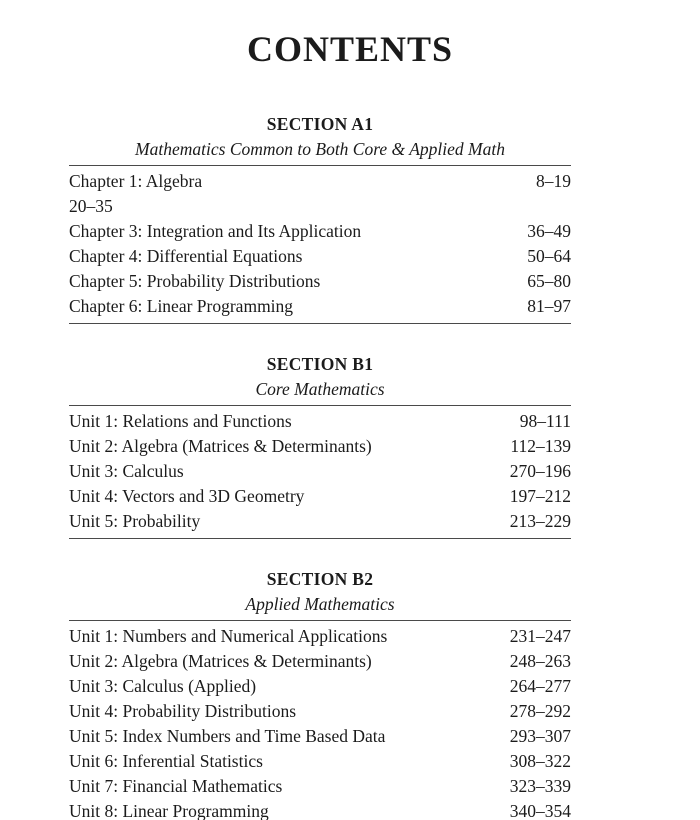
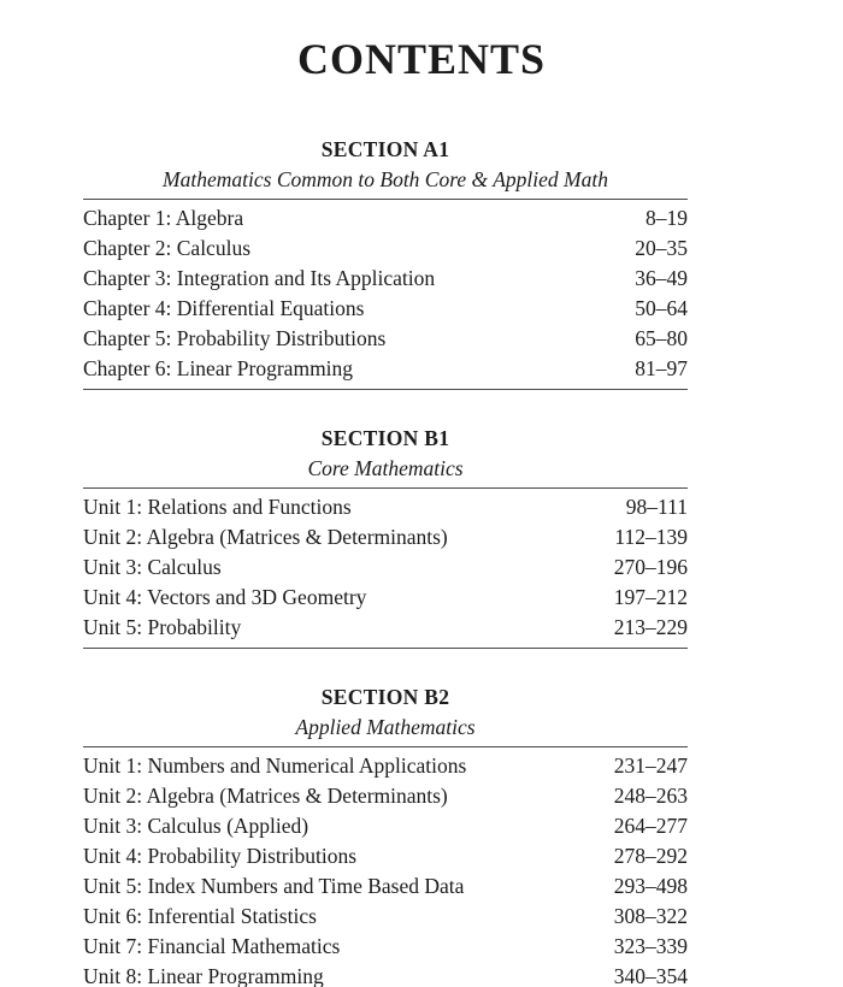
  CONTENTS
  SECTION A1
  Mathematics Common to Both Core & Applied Math
  Chapter 1: Algebra
  8–19
+ Chapter 2: Calculus
  20–35
  Chapter 3: Integration and Its Application
  36–49
  Chapter 4: Differential Equations
  50–64
  Chapter 5: Probability Distributions
  65–80
  Chapter 6: Linear Programming
  81–97
  SECTION B1
  Core Mathematics
  Unit 1: Relations and Functions
  98–111
  Unit 2: Algebra (Matrices & Determinants)
  112–139
  Unit 3: Calculus
  270–196
  Unit 4: Vectors and 3D Geometry
  197–212
  Unit 5: Probability
  213–229
  SECTION B2
  Applied Mathematics
  Unit 1: Numbers and Numerical Applications
  231–247
  Unit 2: Algebra (Matrices & Determinants)
  248–263
  Unit 3: Calculus (Applied)
  264–277
  Unit 4: Probability Distributions
  278–292
  Unit 5: Index Numbers and Time Based Data
- 293–307
+ 293–498
  Unit 6: Inferential Statistics
  308–322
  Unit 7: Financial Mathematics
  323–339
  Unit 8: Linear Programming
  340–354
